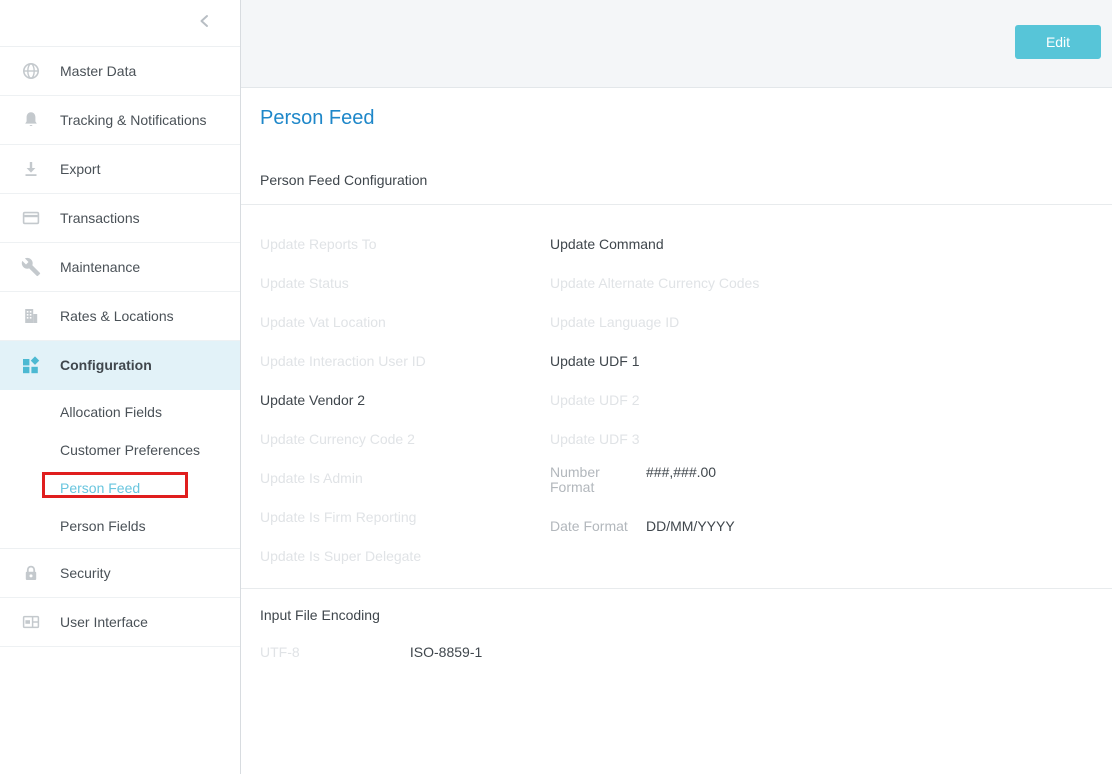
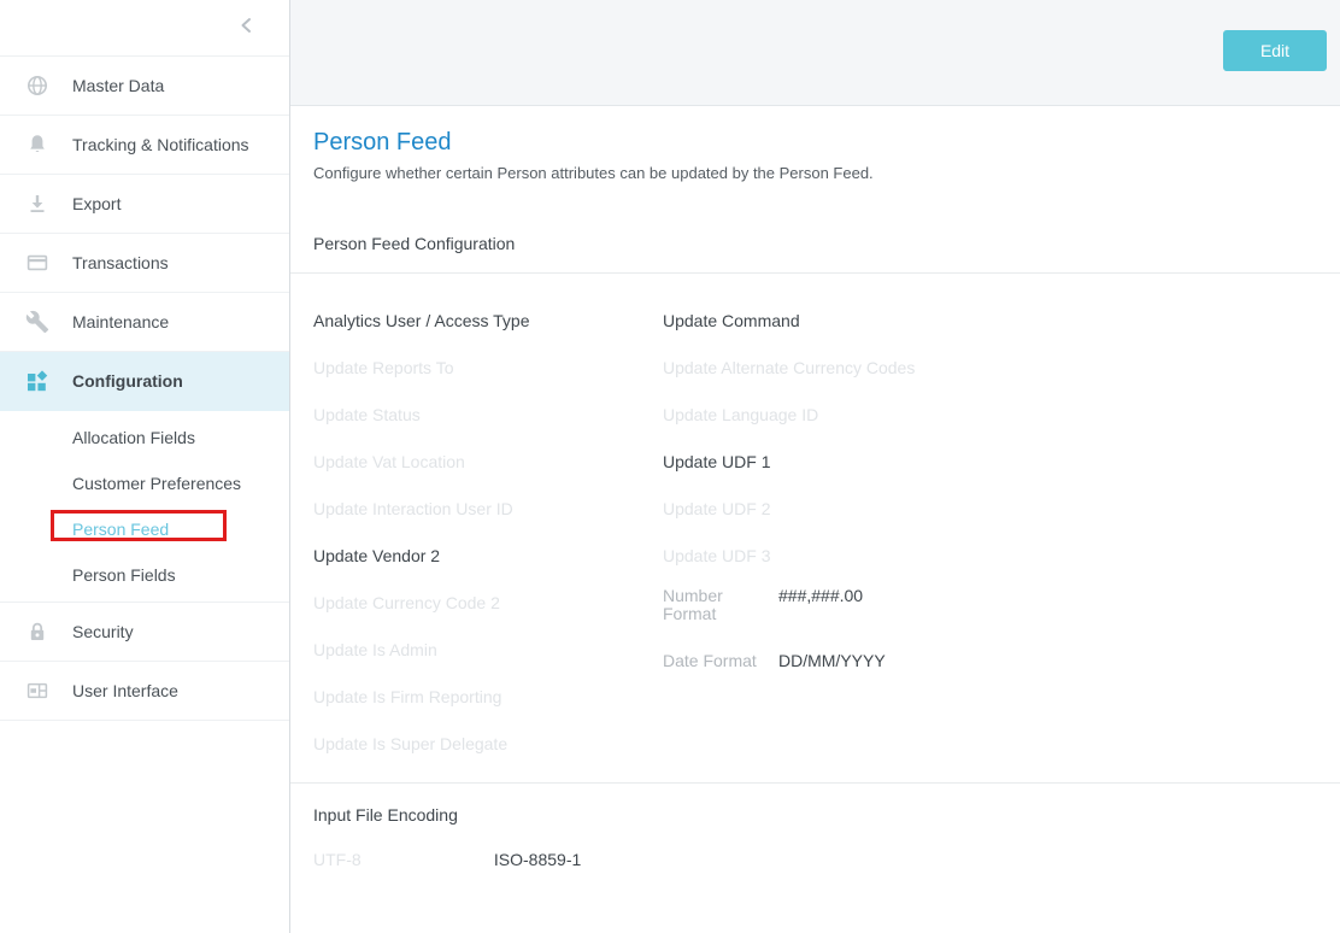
  Master Data
  Tracking & Notifications
  Export
  Transactions
  Maintenance
- Rates & Locations
  Configuration
  Allocation Fields
  Customer Preferences
  Person Feed
  Person Fields
  Security
  User Interface
  Edit
  Person Feed
+ Configure whether certain Person attributes can be updated by the Person Feed.
  Person Feed Configuration
+ Analytics User / Access Type
  Update Reports To
  Update Status
  Update Vat Location
  Update Interaction User ID
  Update Vendor 2
  Update Currency Code 2
  Update Is Admin
  Update Is Firm Reporting
  Update Is Super Delegate
  Update Command
  Update Alternate Currency Codes
  Update Language ID
  Update UDF 1
  Update UDF 2
  Update UDF 3
  Number Format
  ###,###.00
  Date Format
  DD/MM/YYYY
  Input File Encoding
  UTF-8 ISO-8859-1
